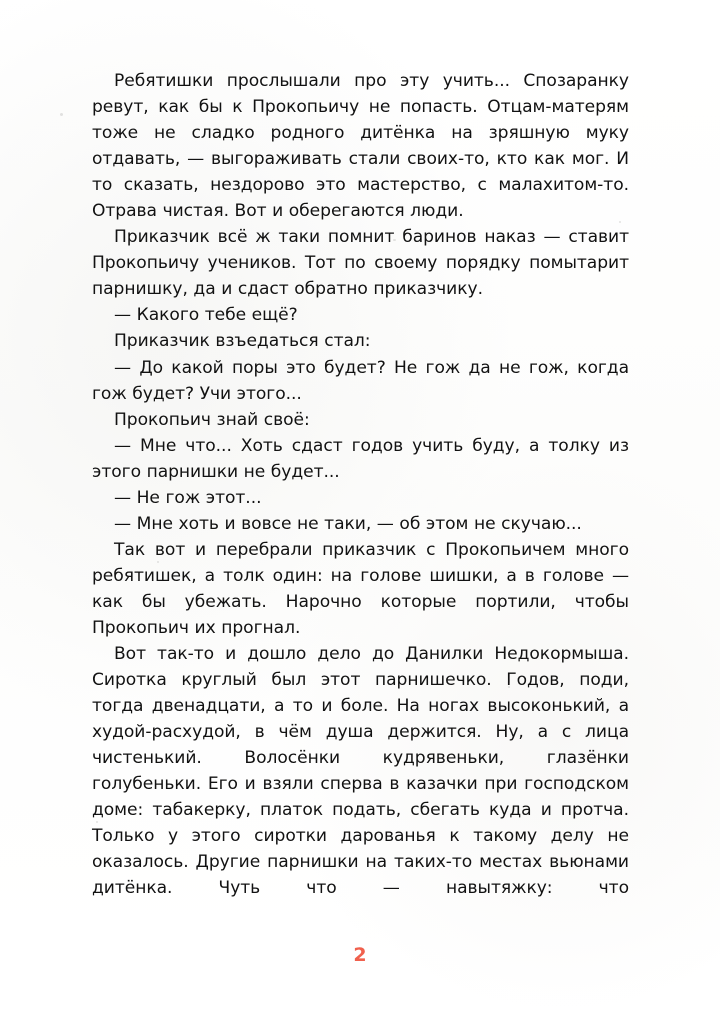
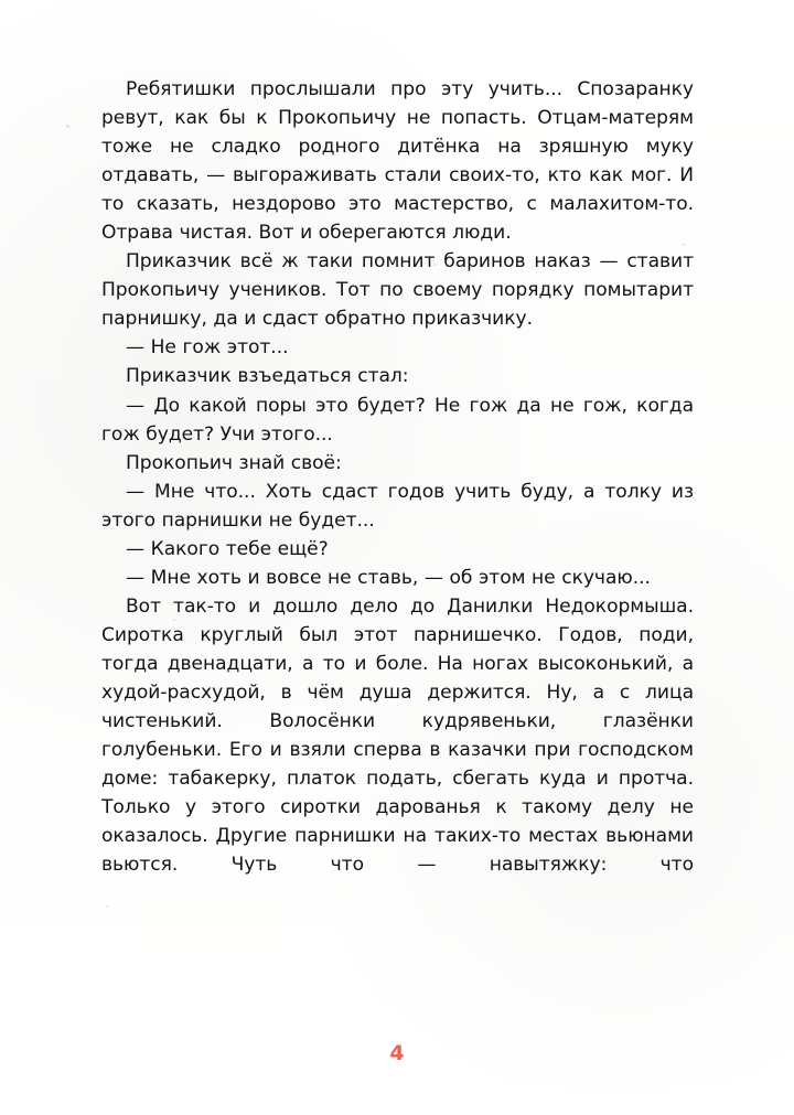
  Ребятишки прослышали про эту учить... Спозаранку ревут, как бы к Прокопьичу не попасть. Отцам-матерям тоже не сладко родного дитёнка на зряшную муку отдавать, — выгораживать стали своих-то, кто как мог. И то сказать, нездорово это мастерство, с малахитом-то. Отрава чистая. Вот и оберегаются люди.
  Приказчик всё ж таки помнит баринов наказ — ставит Прокопьичу учеников. Тот по своему порядку помытарит парнишку, да и сдаст обратно приказчику.
- — Какого тебе ещё?
+ — Не гож этот...
  Приказчик взъедаться стал:
  — До какой поры это будет? Не гож да не гож, когда гож будет? Учи этого...
  Прокопьич знай своё:
  — Мне что... Хоть сдаст годов учить буду, а толку из этого парнишки не будет...
- — Не гож этот...
+ — Какого тебе ещё?
- — Мне хоть и вовсе не таки, — об этом не скучаю...
+ — Мне хоть и вовсе не ставь, — об этом не скучаю...
- Так вот и перебрали приказчик с Прокопьичем много ребятишек, а толк один: на голове шишки, а в голове — как бы убежать. Нарочно которые портили, чтобы Прокопьич их прогнал.
- Вот так-то и дошло дело до Данилки Недокормыша. Сиротка круглый был этот парнишечко. Годов, поди, тогда двенадцати, а то и боле. На ногах высоконький, а худой-расхудой, в чём душа держится. Ну, а с лица чистенький. Волосёнки кудрявеньки, глазёнки голубеньки. Его и взяли сперва в казачки при господском доме: табакерку, платок подать, сбегать куда и протча. Только у этого сиротки дарованья к такому делу не оказалось. Другие парнишки на таких-то местах вьюнами дитёнка. Чуть что — навытяжку: что
+ Вот так-то и дошло дело до Данилки Недокормыша. Сиротка круглый был этот парнишечко. Годов, поди, тогда двенадцати, а то и боле. На ногах высоконький, а худой-расхудой, в чём душа держится. Ну, а с лица чистенький. Волосёнки кудрявеньки, глазёнки голубеньки. Его и взяли сперва в казачки при господском доме: табакерку, платок подать, сбегать куда и протча. Только у этого сиротки дарованья к такому делу не оказалось. Другие парнишки на таких-то местах вьюнами вьются. Чуть что — навытяжку: что
- 2
+ 4
